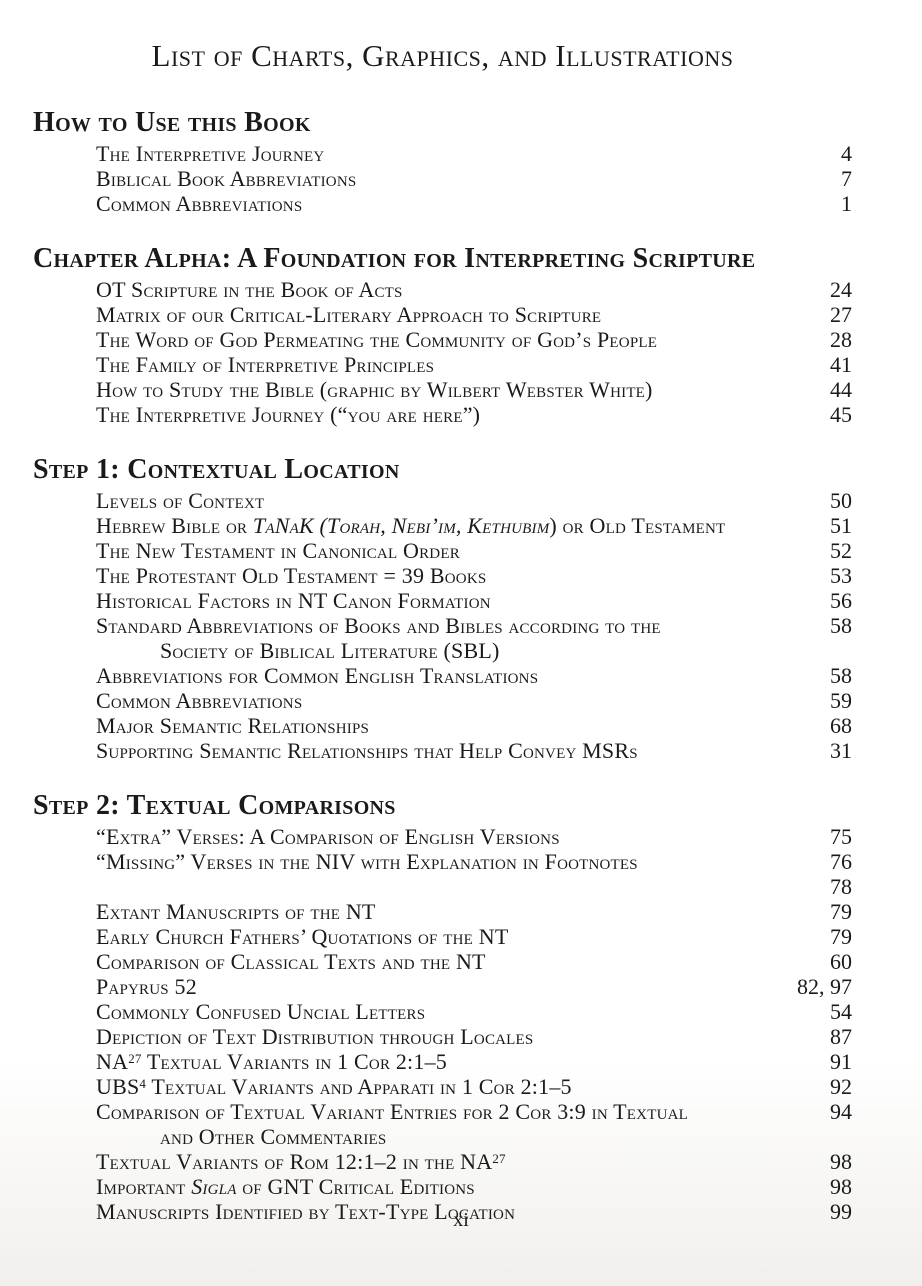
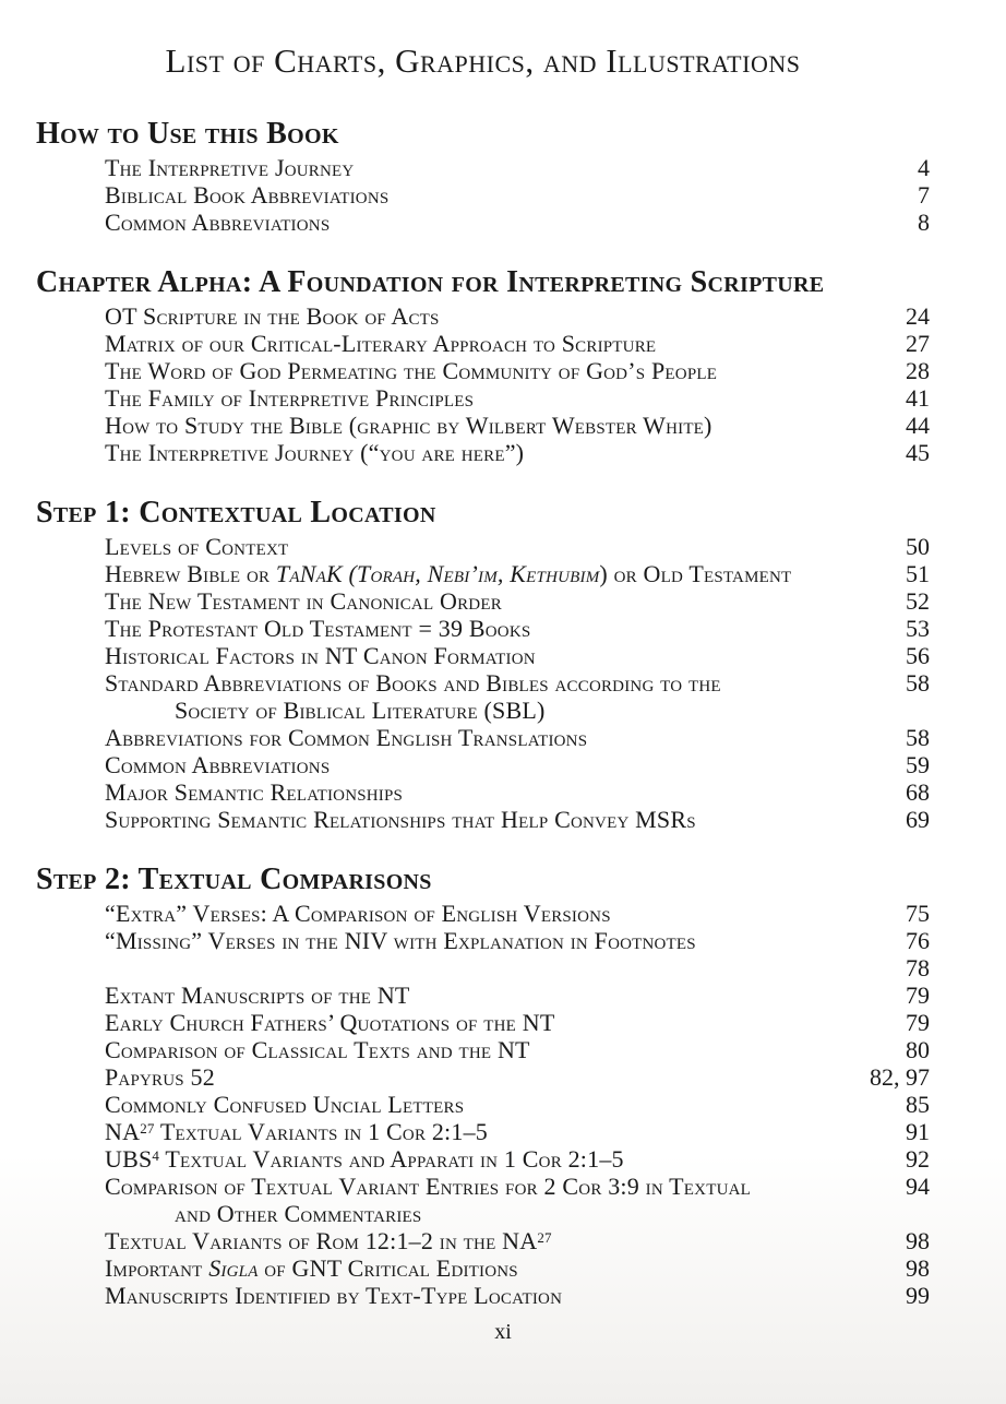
  List of Charts, Graphics, and Illustrations
  How to Use this Book
  The Interpretive Journey
  4
  Biblical Book Abbreviations
  7
  Common Abbreviations
- 1
+ 8
  Chapter Alpha: A Foundation for Interpreting Scripture
  OT Scripture in the Book of Acts
  24
  Matrix of our Critical-Literary Approach to Scripture
  27
  The Word of God Permeating the Community of God’s People
  28
  The Family of Interpretive Principles
  41
  How to Study the Bible (graphic by Wilbert Webster White)
  44
  The Interpretive Journey (“you are here”)
  45
  Step 1: Contextual Location
  Levels of Context
  50
  Hebrew Bible or TaNaK (Torah, Nebi’im, Kethubim) or Old Testament
  51
  The New Testament in Canonical Order
  52
  The Protestant Old Testament = 39 Books
  53
  Historical Factors in NT Canon Formation
  56
  Standard Abbreviations of Books and Bibles according to the
  58
  Society of Biblical Literature (SBL)
  Abbreviations for Common English Translations
  58
  Common Abbreviations
  59
  Major Semantic Relationships
  68
  Supporting Semantic Relationships that Help Convey MSRs
- 31
+ 69
  Step 2: Textual Comparisons
  “Extra” Verses: A Comparison of English Versions
  75
  “Missing” Verses in the NIV with Explanation in Footnotes
  76
  78
  Extant Manuscripts of the NT
  79
  Early Church Fathers’ Quotations of the NT
  79
  Comparison of Classical Texts and the NT
- 60
+ 80
  Papyrus 52
  82, 97
  Commonly Confused Uncial Letters
- 54
+ 85
- Depiction of Text Distribution through Locales
- 87
  NA27 Textual Variants in 1 Cor 2:1–5
  91
  UBS4 Textual Variants and Apparati in 1 Cor 2:1–5
  92
  Comparison of Textual Variant Entries for 2 Cor 3:9 in Textual
  94
  and Other Commentaries
  Textual Variants of Rom 12:1–2 in the NA27
  98
  Important Sigla of GNT Critical Editions
  98
  Manuscripts Identified by Text-Type Location
  99
  xi
